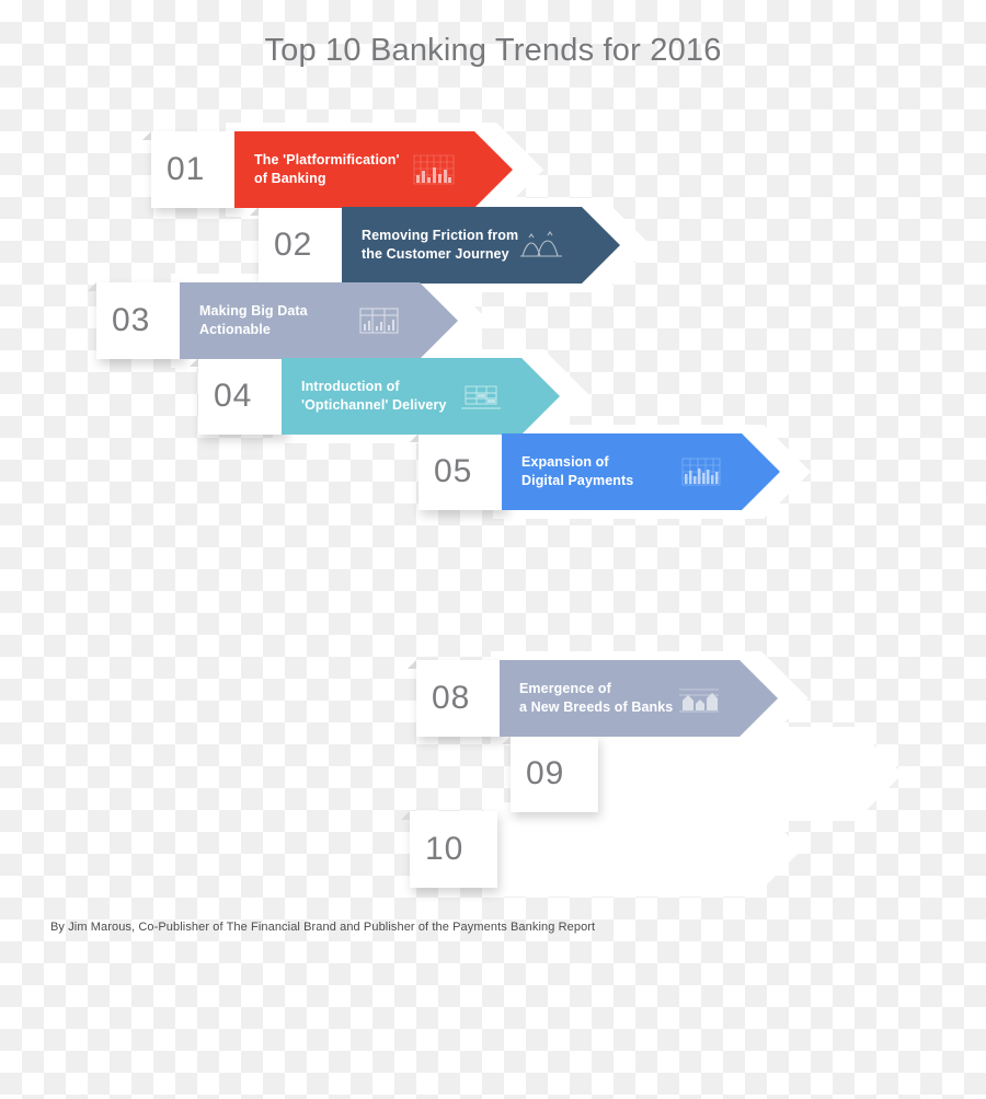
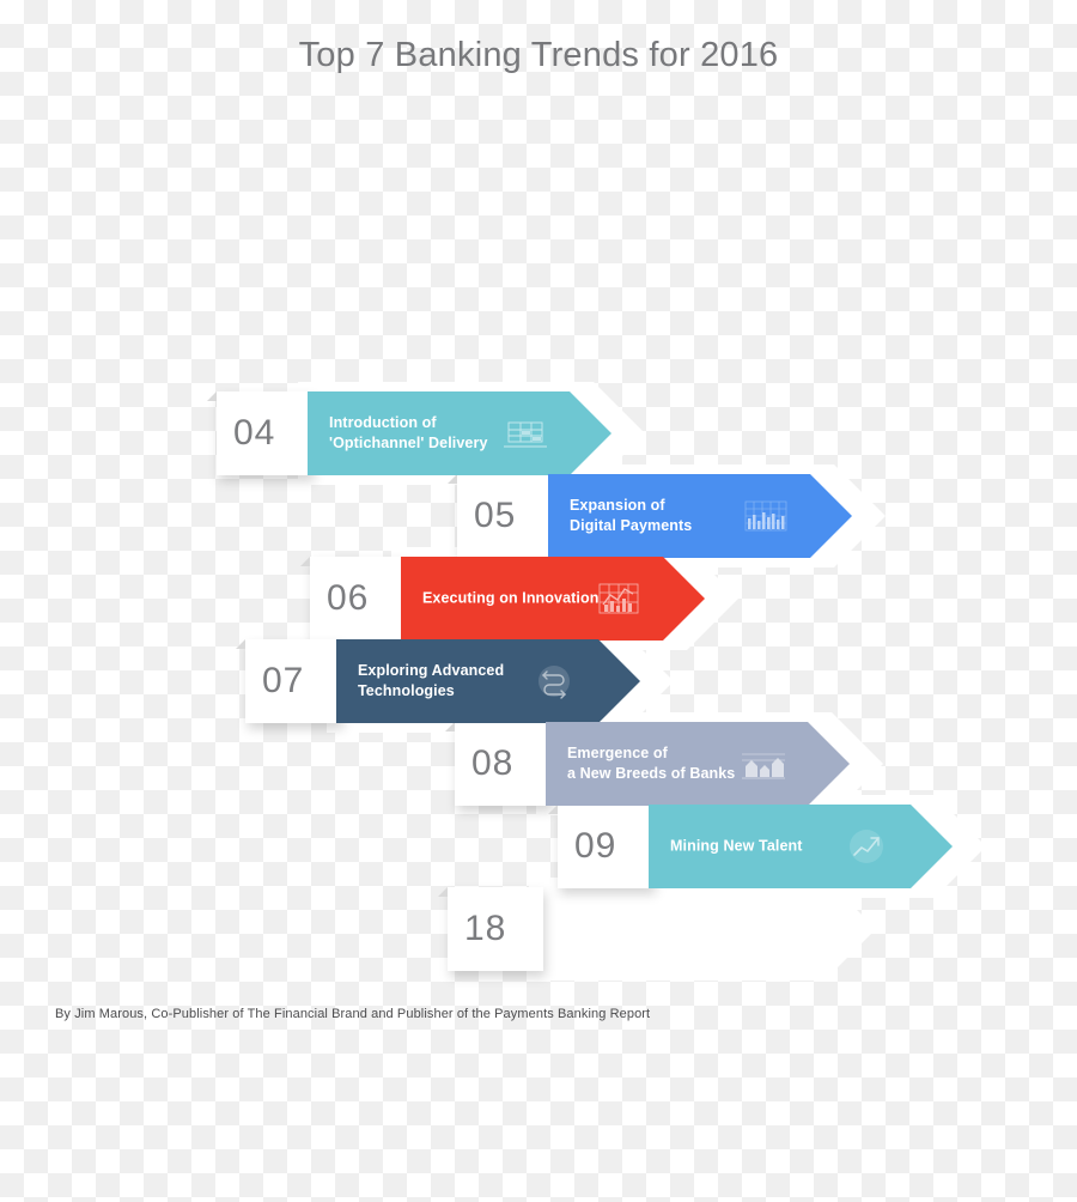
- Top 10 Banking Trends for 2016
+ Top 7 Banking Trends for 2016
- 01
- The 'Platformification'
- of Banking
- 02
- Removing Friction from
- the Customer Journey
- 03
- Making Big Data
- Actionable
  04
  Introduction of
  'Optichannel' Delivery
  05
  Expansion of
  Digital Payments
+ 06
+ Executing on Innovation
+ 07
+ Exploring Advanced
+ Technologies
  08
  Emergence of
  a New Breeds of Banks
  09
+ Mining New Talent
- 10
+ 18
  By Jim Marous, Co-Publisher of The Financial Brand and Publisher of the Payments Banking Report
